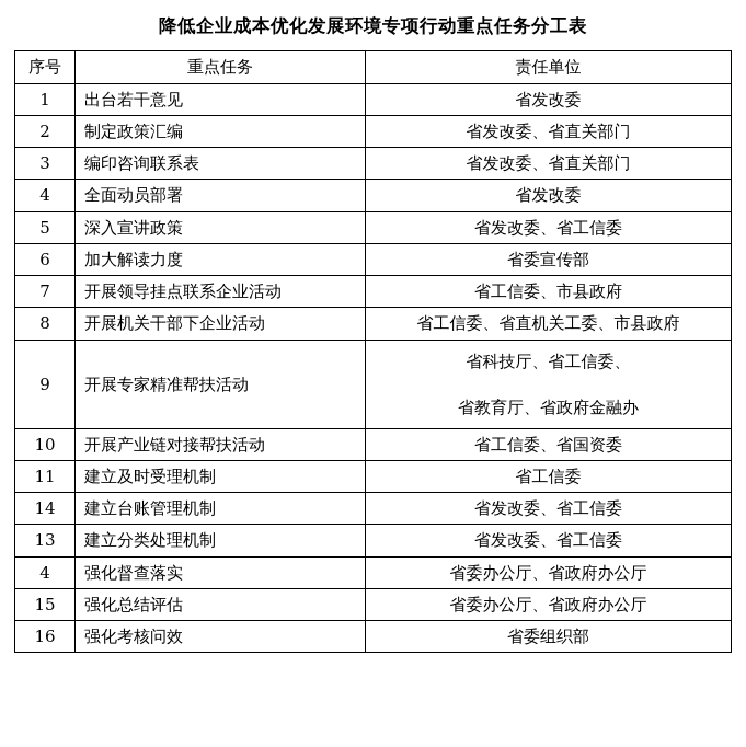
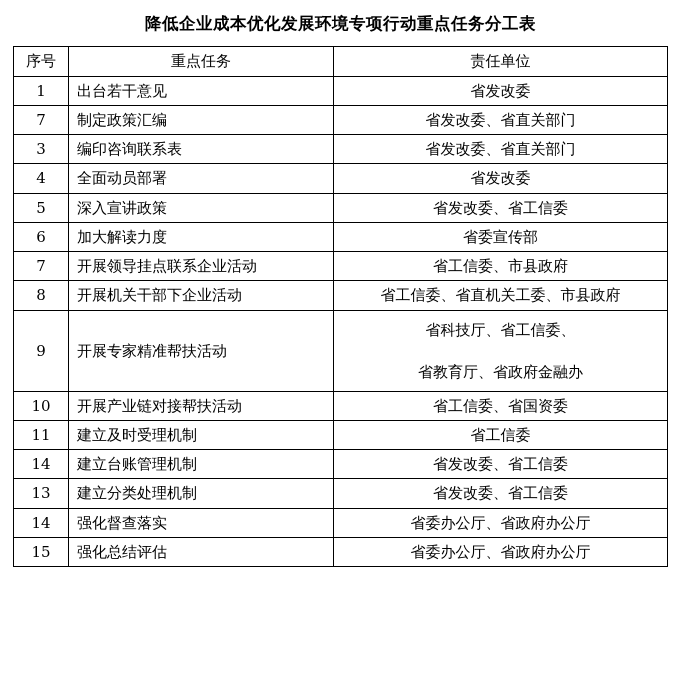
  降低企业成本优化发展环境专项行动重点任务分工表
  序号	重点任务	责任单位
  1	出台若干意见	省发改委
- 2	制定政策汇编	省发改委、省直关部门
+ 7	制定政策汇编	省发改委、省直关部门
  3	编印咨询联系表	省发改委、省直关部门
  4	全面动员部署	省发改委
  5	深入宣讲政策	省发改委、省工信委
  6	加大解读力度	省委宣传部
  7	开展领导挂点联系企业活动	省工信委、市县政府
  8	开展机关干部下企业活动	省工信委、省直机关工委、市县政府
  9	开展专家精准帮扶活动	省科技厅、省工信委、 省教育厅、省政府金融办
  10	开展产业链对接帮扶活动	省工信委、省国资委
  11	建立及时受理机制	省工信委
  14	建立台账管理机制	省发改委、省工信委
  13	建立分类处理机制	省发改委、省工信委
- 4	强化督查落实	省委办公厅、省政府办公厅
+ 14	强化督查落实	省委办公厅、省政府办公厅
  15	强化总结评估	省委办公厅、省政府办公厅
- 16	强化考核问效	省委组织部
